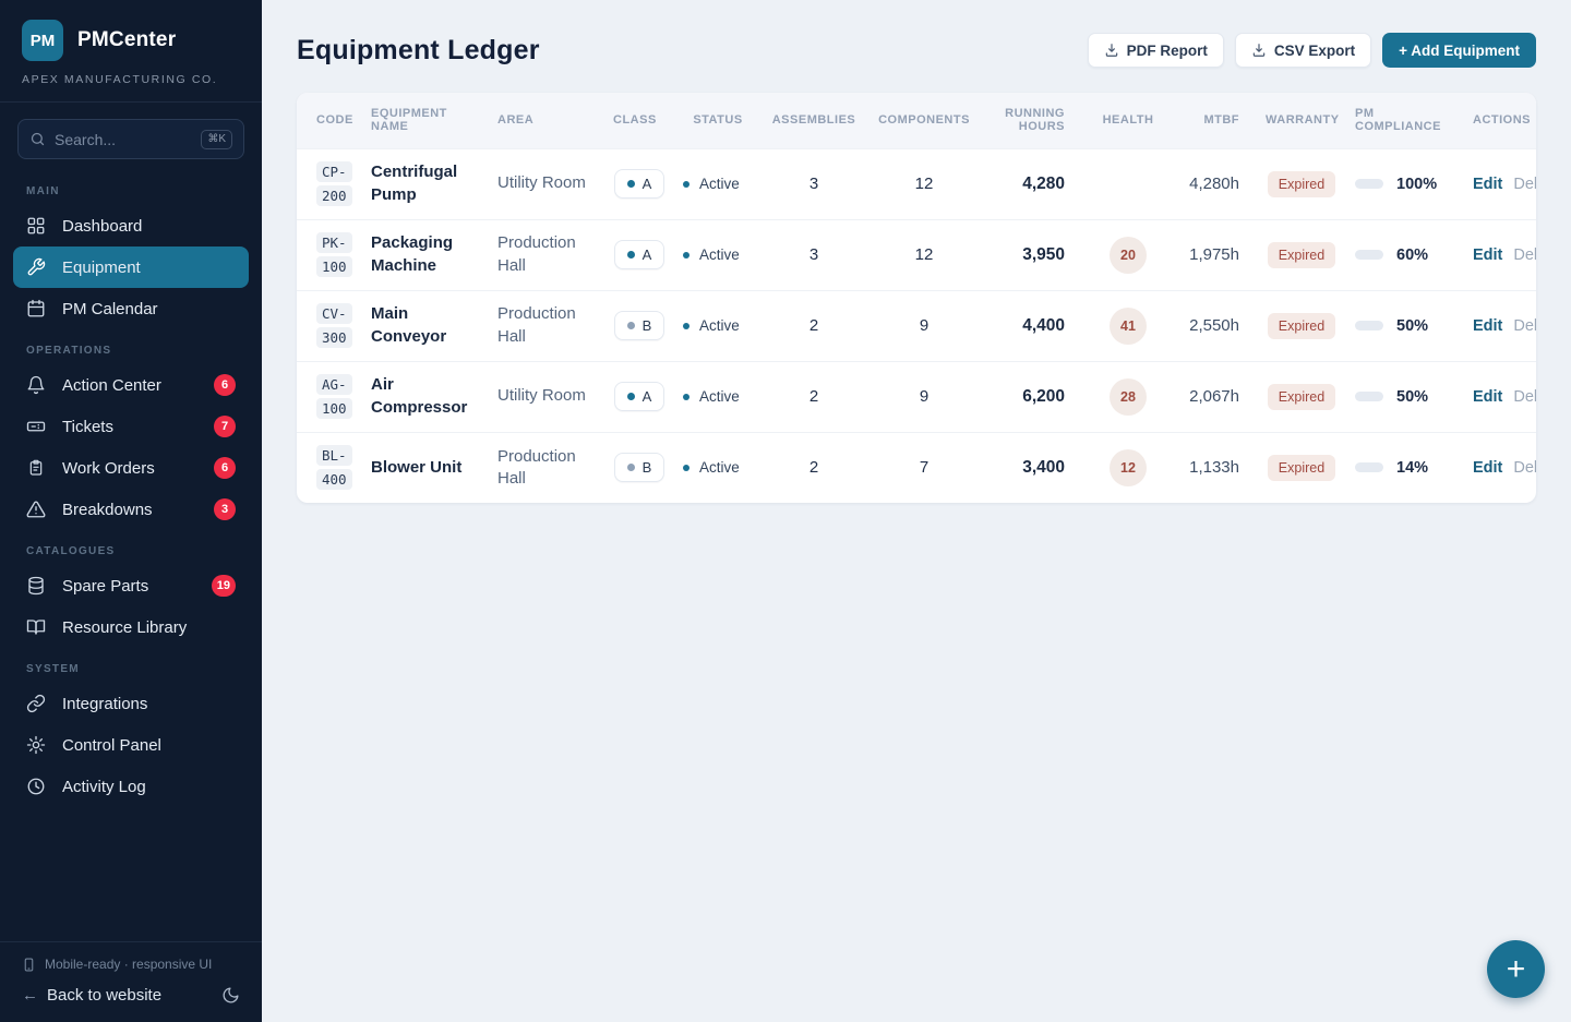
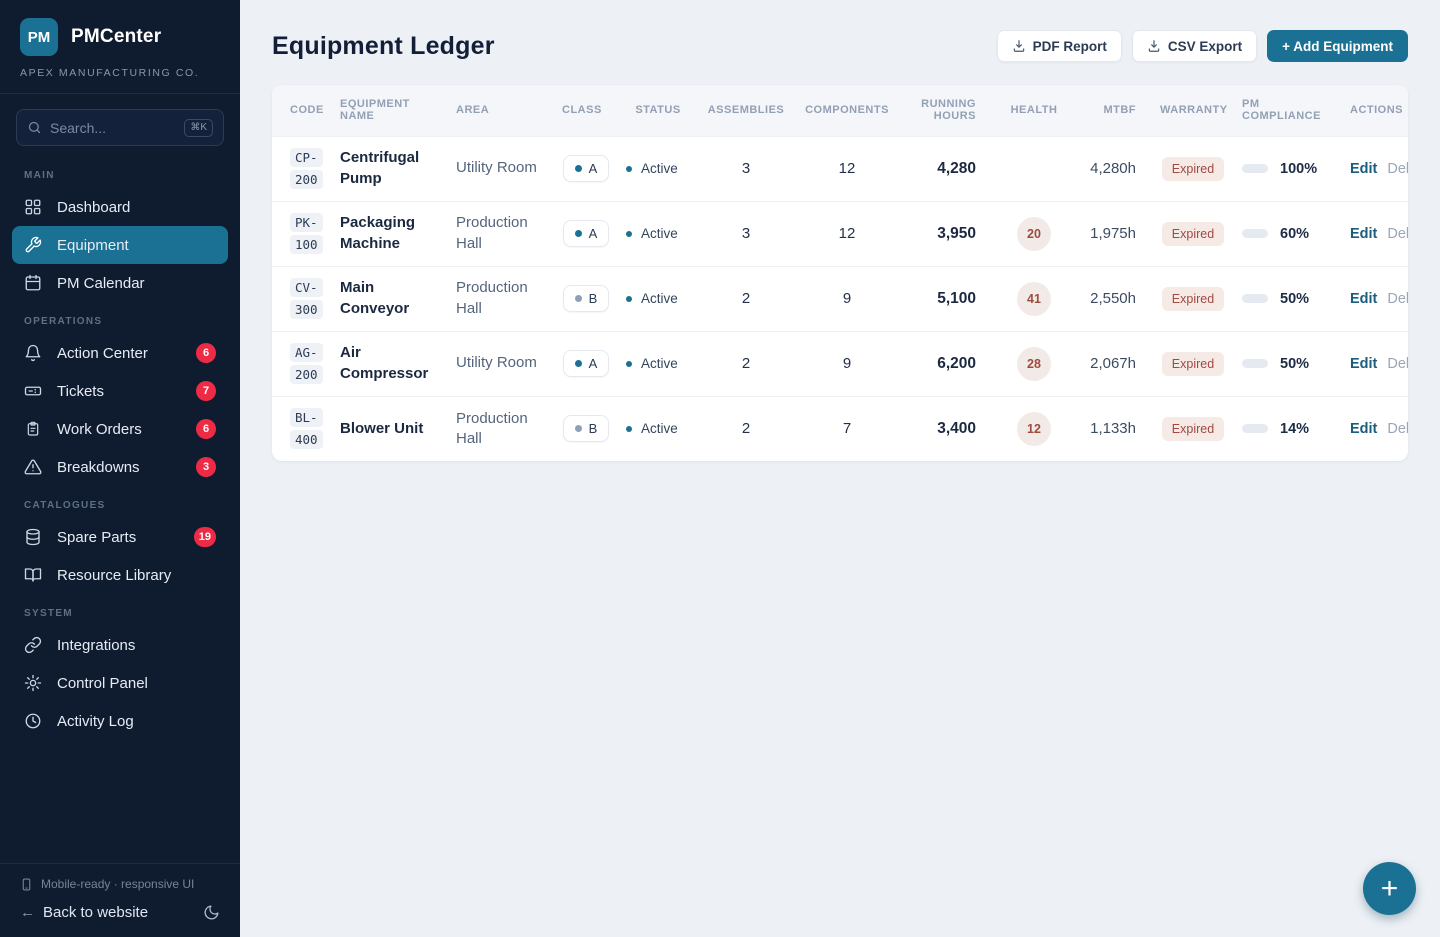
  PM
  PMCenter
  APEX MANUFACTURING CO.
  Search...
  ⌘K
  MAIN
  Dashboard
  Equipment
  PM Calendar
  OPERATIONS
  Action Center
  6
  Tickets
  7
  Work Orders
  6
  Breakdowns
  3
  CATALOGUES
  Spare Parts
  19
  Resource Library
  SYSTEM
  Integrations
  Control Panel
  Activity Log
  Mobile-ready · responsive UI
  ←
  Back to website
  Equipment Ledger
  PDF Report
  CSV Export
  + Add Equipment
  CODE	EQUIPMENT NAME	AREA	CLASS	STATUS	ASSEMBLIES	COMPONENTS	RUNNING HOURS	HEALTH	MTBF	WARRANTY	PM COMPLIANCE	ACTIONS
  CP-200	Centrifugal Pump	Utility Room	A	Active	3	12	4,280		4,280h	Expired	100%	Edit Del
  PK-100	Packaging Machine	Production Hall	A	Active	3	12	3,950	20	1,975h	Expired	60%	Edit Del
- CV-300	Main Conveyor	Production Hall	B	Active	2	9	4,400	41	2,550h	Expired	50%	Edit Del
+ CV-300	Main Conveyor	Production Hall	B	Active	2	9	5,100	41	2,550h	Expired	50%	Edit Del
- AG-100	Air Compressor	Utility Room	A	Active	2	9	6,200	28	2,067h	Expired	50%	Edit Del
+ AG-200	Air Compressor	Utility Room	A	Active	2	9	6,200	28	2,067h	Expired	50%	Edit Del
  BL-400	Blower Unit	Production Hall	B	Active	2	7	3,400	12	1,133h	Expired	14%	Edit Del
  +
